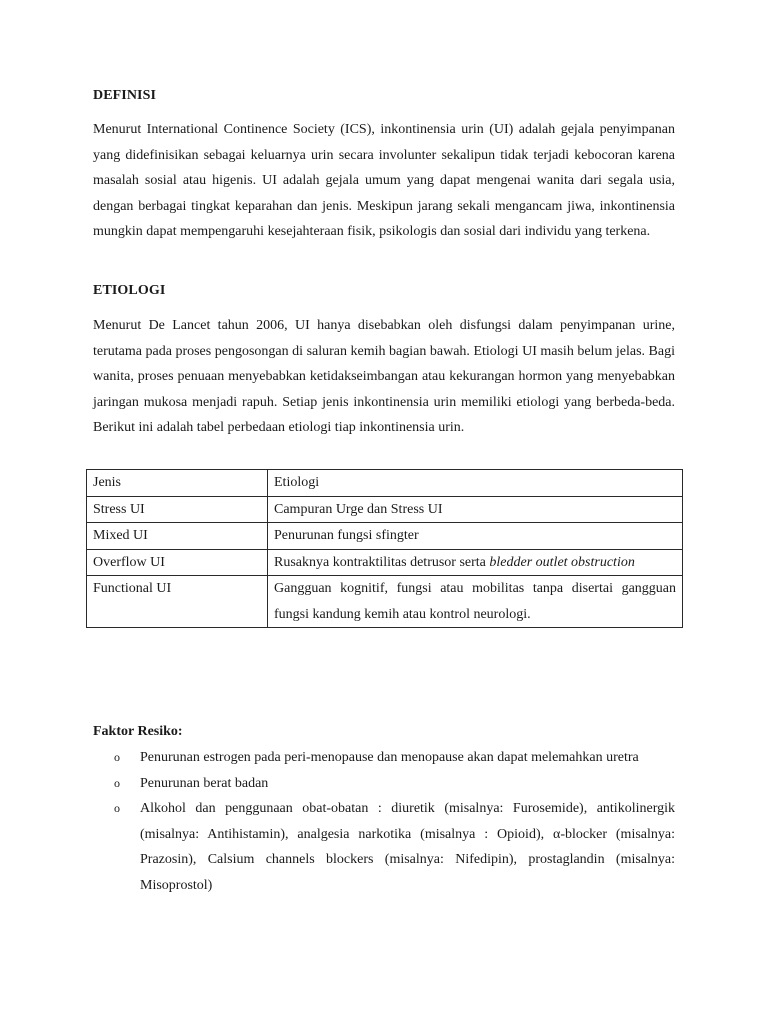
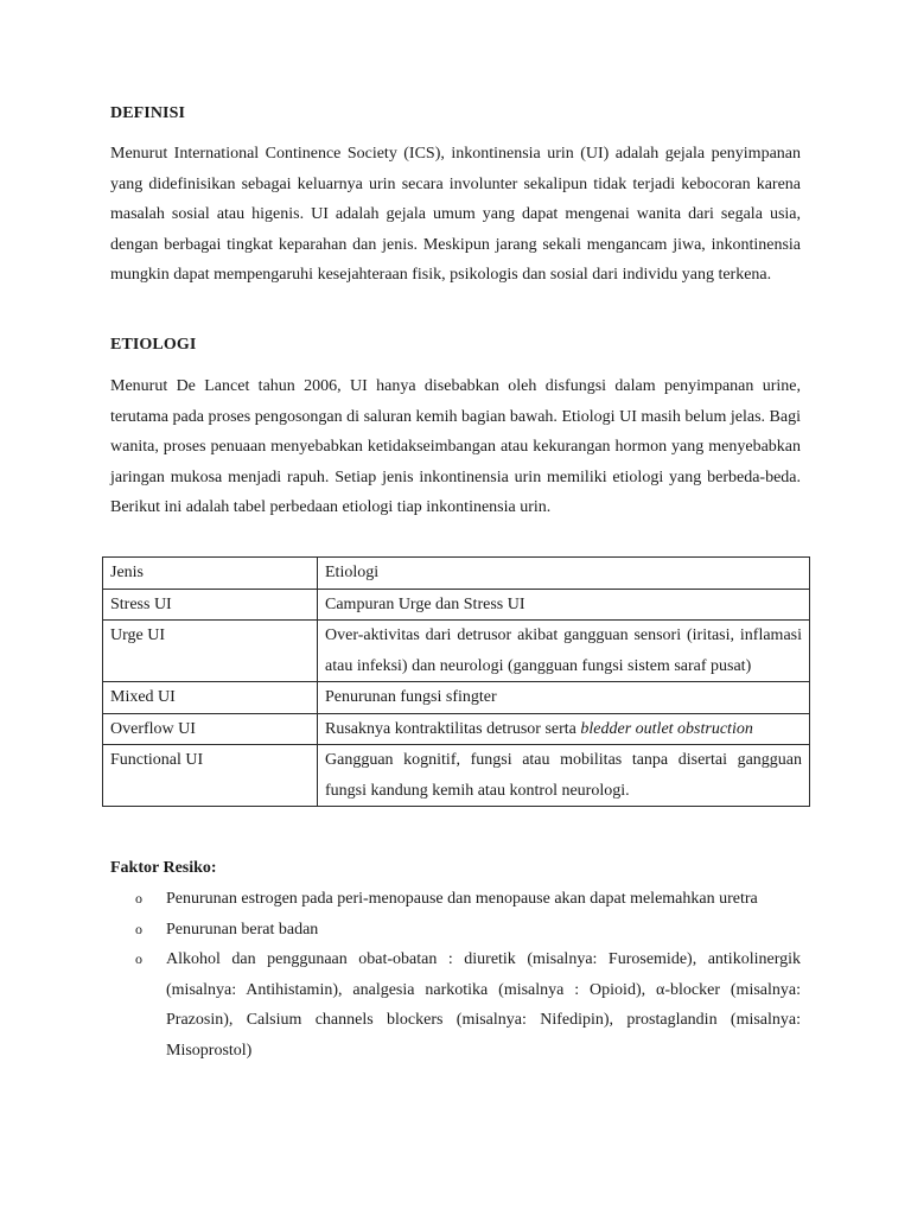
  DEFINISI
  Menurut International Continence Society (ICS), inkontinensia urin (UI) adalah gejala penyimpanan yang didefinisikan sebagai keluarnya urin secara involunter sekalipun tidak terjadi kebocoran karena masalah sosial atau higenis. UI adalah gejala umum yang dapat mengenai wanita dari segala usia, dengan berbagai tingkat keparahan dan jenis. Meskipun jarang sekali mengancam jiwa, inkontinensia mungkin dapat mempengaruhi kesejahteraan fisik, psikologis dan sosial dari individu yang terkena.
  ETIOLOGI
  Menurut De Lancet tahun 2006, UI hanya disebabkan oleh disfungsi dalam penyimpanan urine, terutama pada proses pengosongan di saluran kemih bagian bawah. Etiologi UI masih belum jelas. Bagi wanita, proses penuaan menyebabkan ketidakseimbangan atau kekurangan hormon yang menyebabkan jaringan mukosa menjadi rapuh. Setiap jenis inkontinensia urin memiliki etiologi yang berbeda-beda. Berikut ini adalah tabel perbedaan etiologi tiap inkontinensia urin.
  Jenis	Etiologi
  Stress UI	Campuran Urge dan Stress UI
+ Urge UI	Over-aktivitas dari detrusor akibat gangguan sensori (iritasi, inflamasi atau infeksi) dan neurologi (gangguan fungsi sistem saraf pusat)
  Mixed UI	Penurunan fungsi sfingter
  Overflow UI	Rusaknya kontraktilitas detrusor serta bledder outlet obstruction
  Functional UI	Gangguan kognitif, fungsi atau mobilitas tanpa disertai gangguan fungsi kandung kemih atau kontrol neurologi.
  Faktor Resiko:
  o
  Penurunan estrogen pada peri-menopause dan menopause akan dapat melemahkan uretra
  o
  Penurunan berat badan
  o
  Alkohol dan penggunaan obat-obatan : diuretik (misalnya: Furosemide), antikolinergik (misalnya: Antihistamin), analgesia narkotika (misalnya : Opioid), α-blocker (misalnya: Prazosin), Calsium channels blockers (misalnya: Nifedipin), prostaglandin (misalnya: Misoprostol)
